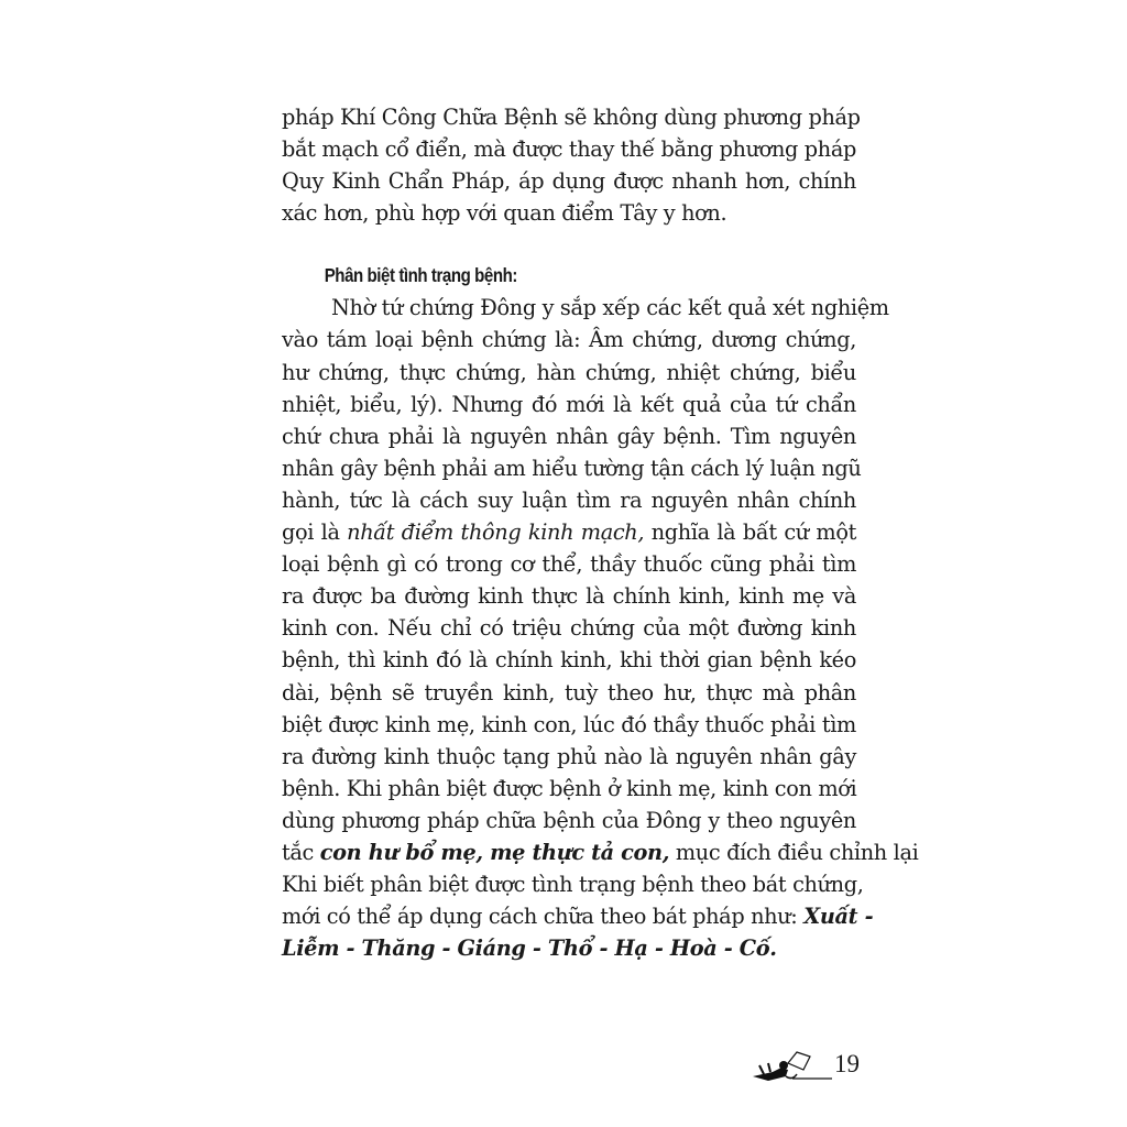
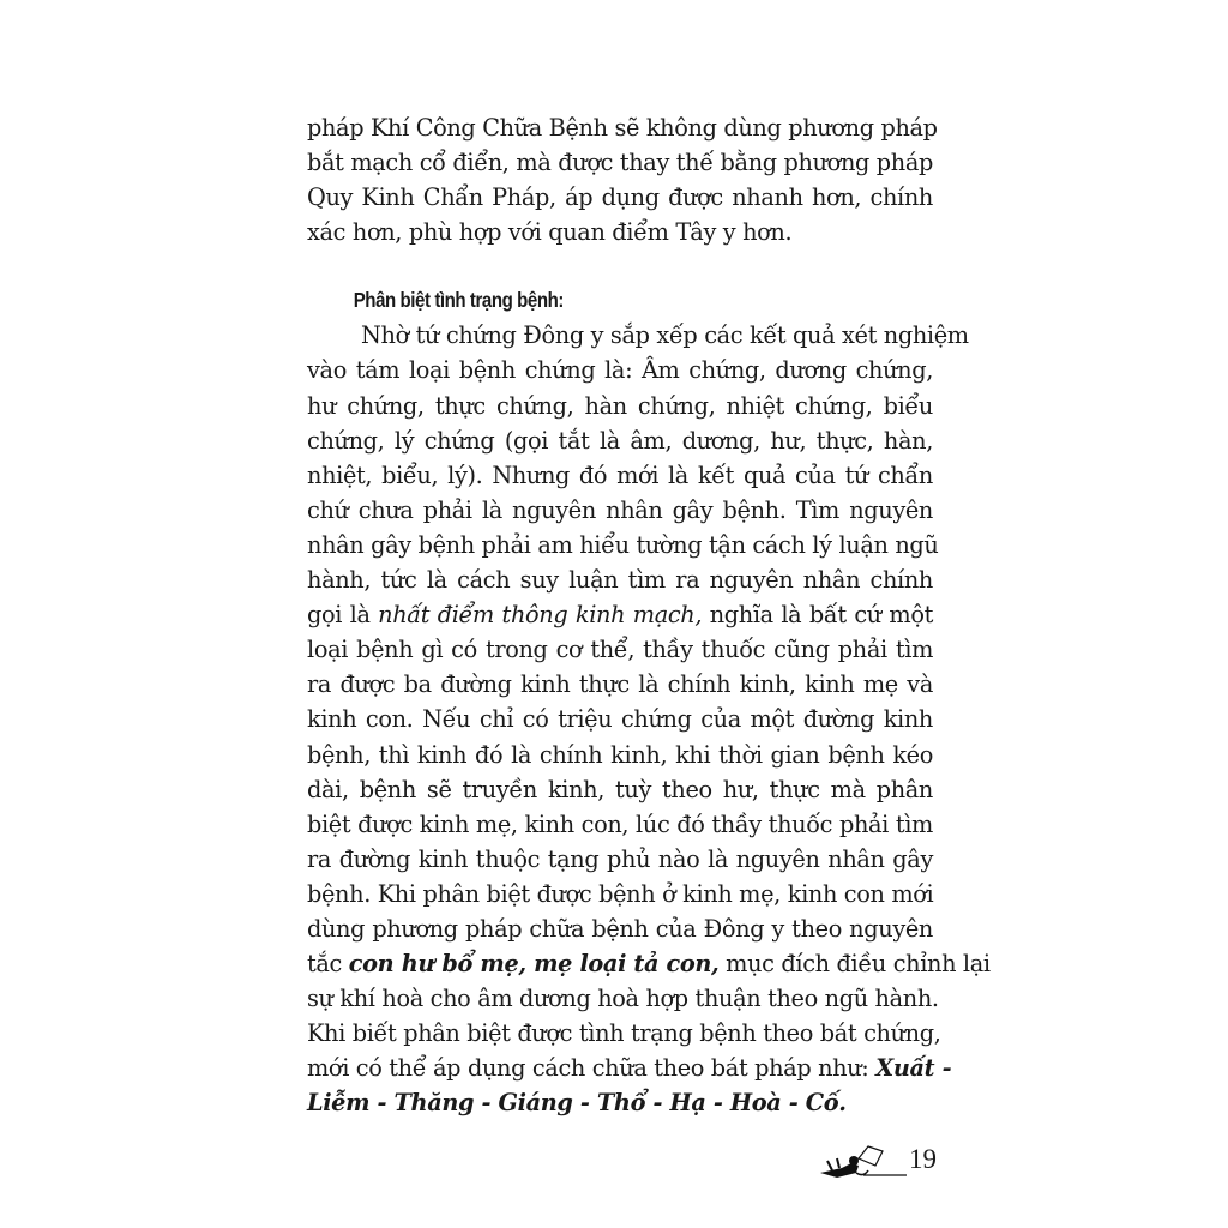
  pháp Khí Công Chữa Bệnh sẽ không dùng phương pháp
  bắt mạch cổ điển, mà được thay thế bằng phương pháp
  Quy Kinh Chẩn Pháp, áp dụng được nhanh hơn, chính
  xác hơn, phù hợp với quan điểm Tây y hơn.
  Phân biệt tình trạng bệnh:
  Nhờ tứ chứng Đông y sắp xếp các kết quả xét nghiệm
  vào tám loại bệnh chứng là: Âm chứng, dương chứng,
  hư chứng, thực chứng, hàn chứng, nhiệt chứng, biểu
+ chứng, lý chứng (gọi tắt là âm, dương, hư, thực, hàn,
  nhiệt, biểu, lý). Nhưng đó mới là kết quả của tứ chẩn
  chứ chưa phải là nguyên nhân gây bệnh. Tìm nguyên
  nhân gây bệnh phải am hiểu tường tận cách lý luận ngũ
  hành, tức là cách suy luận tìm ra nguyên nhân chính
  gọi là nhất điểm thông kinh mạch, nghĩa là bất cứ một
  loại bệnh gì có trong cơ thể, thầy thuốc cũng phải tìm
  ra được ba đường kinh thực là chính kinh, kinh mẹ và
  kinh con. Nếu chỉ có triệu chứng của một đường kinh
  bệnh, thì kinh đó là chính kinh, khi thời gian bệnh kéo
  dài, bệnh sẽ truyền kinh, tuỳ theo hư, thực mà phân
  biệt được kinh mẹ, kinh con, lúc đó thầy thuốc phải tìm
  ra đường kinh thuộc tạng phủ nào là nguyên nhân gây
  bệnh. Khi phân biệt được bệnh ở kinh mẹ, kinh con mới
  dùng phương pháp chữa bệnh của Đông y theo nguyên
- tắc con hư bổ mẹ, mẹ thực tả con, mục đích điều chỉnh lại
+ tắc con hư bổ mẹ, mẹ loại tả con, mục đích điều chỉnh lại
+ sự khí hoà cho âm dương hoà hợp thuận theo ngũ hành.
  Khi biết phân biệt được tình trạng bệnh theo bát chứng,
  mới có thể áp dụng cách chữa theo bát pháp như: Xuất -
  Liễm - Thăng - Giáng - Thổ - Hạ - Hoà - Cố.
  19
